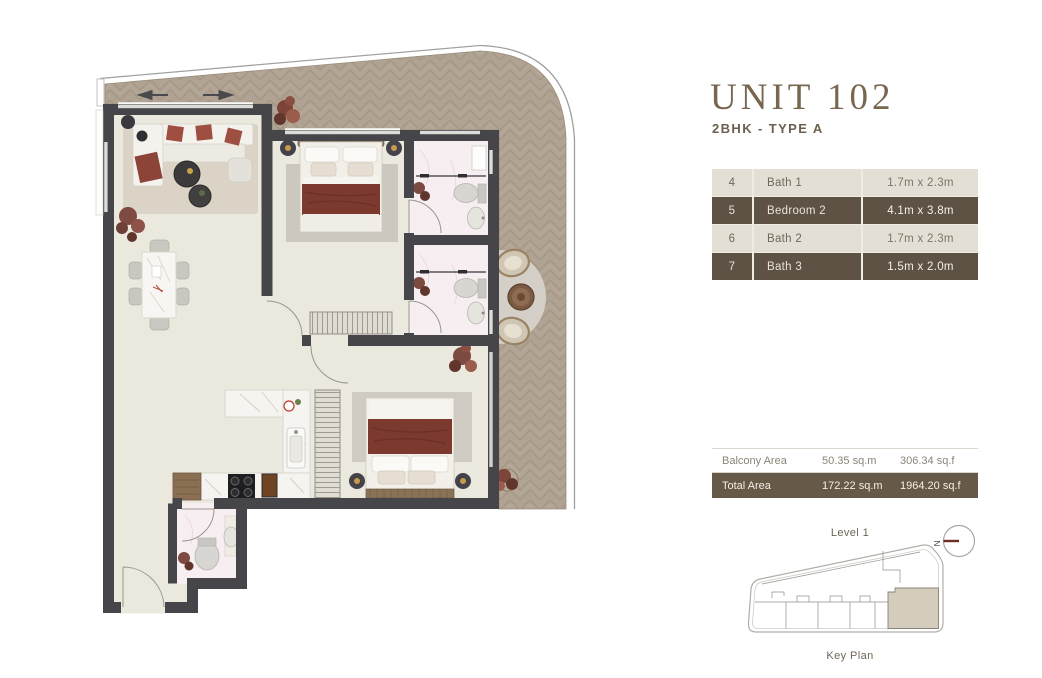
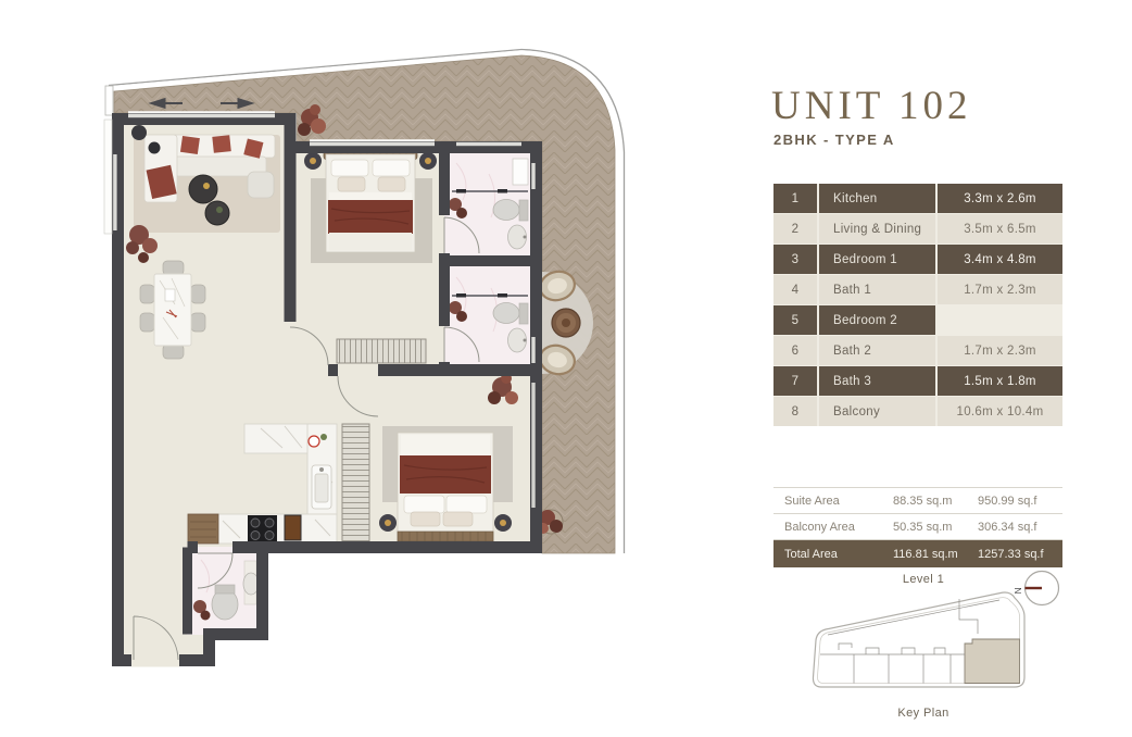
  UNIT 102
  2BHK - TYPE A
+ 1
+ Kitchen
+ 3.3m x 2.6m
+ 2
+ Living & Dining
+ 3.5m x 6.5m
+ 3
+ Bedroom 1
+ 3.4m x 4.8m
  4
  Bath 1
  1.7m x 2.3m
  5
  Bedroom 2
- 4.1m x 3.8m
  6
  Bath 2
  1.7m x 2.3m
  7
  Bath 3
- 1.5m x 2.0m
+ 1.5m x 1.8m
+ 8
+ Balcony
+ 10.6m x 10.4m
+ Suite Area
+ 88.35 sq.m
+ 950.99 sq.f
  Balcony Area
  50.35 sq.m
  306.34 sq.f
  Total Area
- 172.22 sq.m
+ 116.81 sq.m
- 1964.20 sq.f
+ 1257.33 sq.f
  Level 1
  Key Plan
